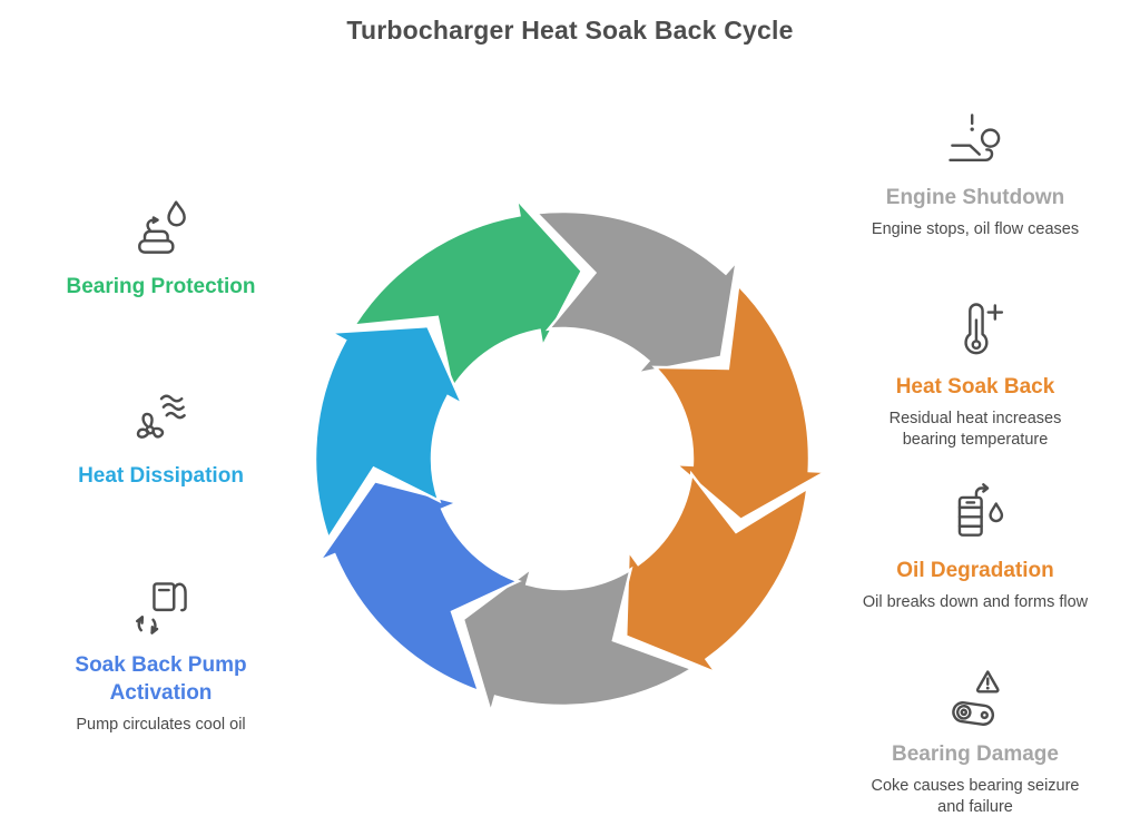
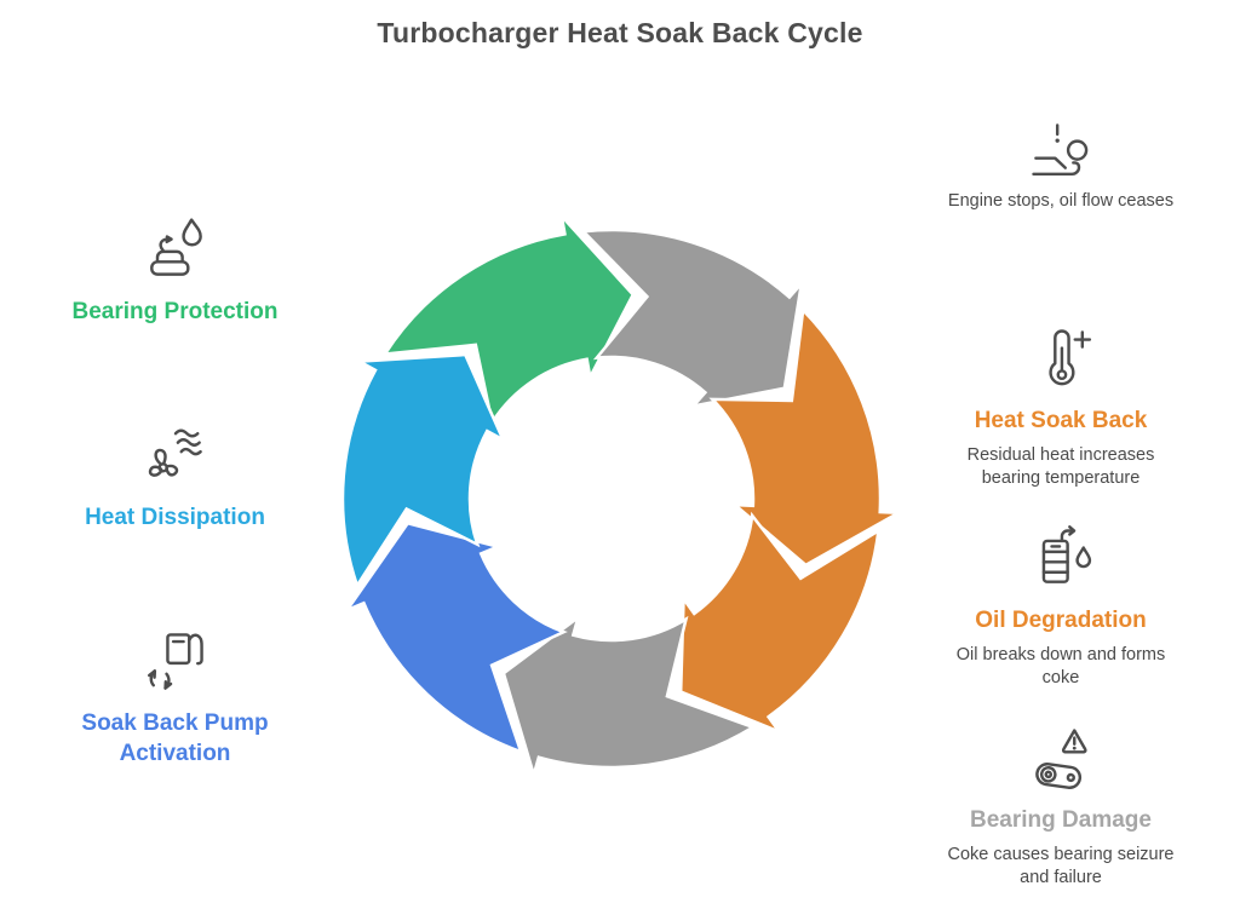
  Turbocharger Heat Soak Back Cycle
  Bearing Protection
  Heat Dissipation
  Soak Back Pump Activation
- Pump circulates cool oil
- Engine Shutdown
  Engine stops, oil flow ceases
  Heat Soak Back
  Residual heat increases bearing temperature
  Oil Degradation
- Oil breaks down and forms flow
+ Oil breaks down and forms coke
  Bearing Damage
  Coke causes bearing seizure and failure
